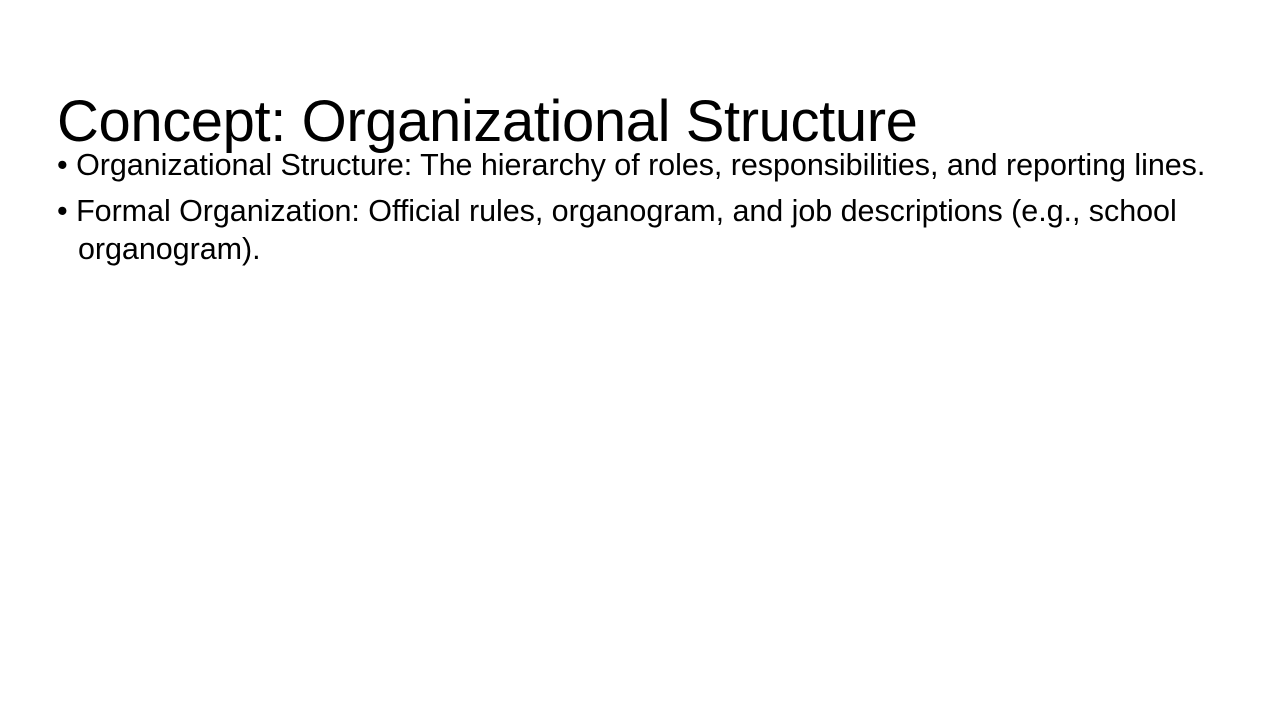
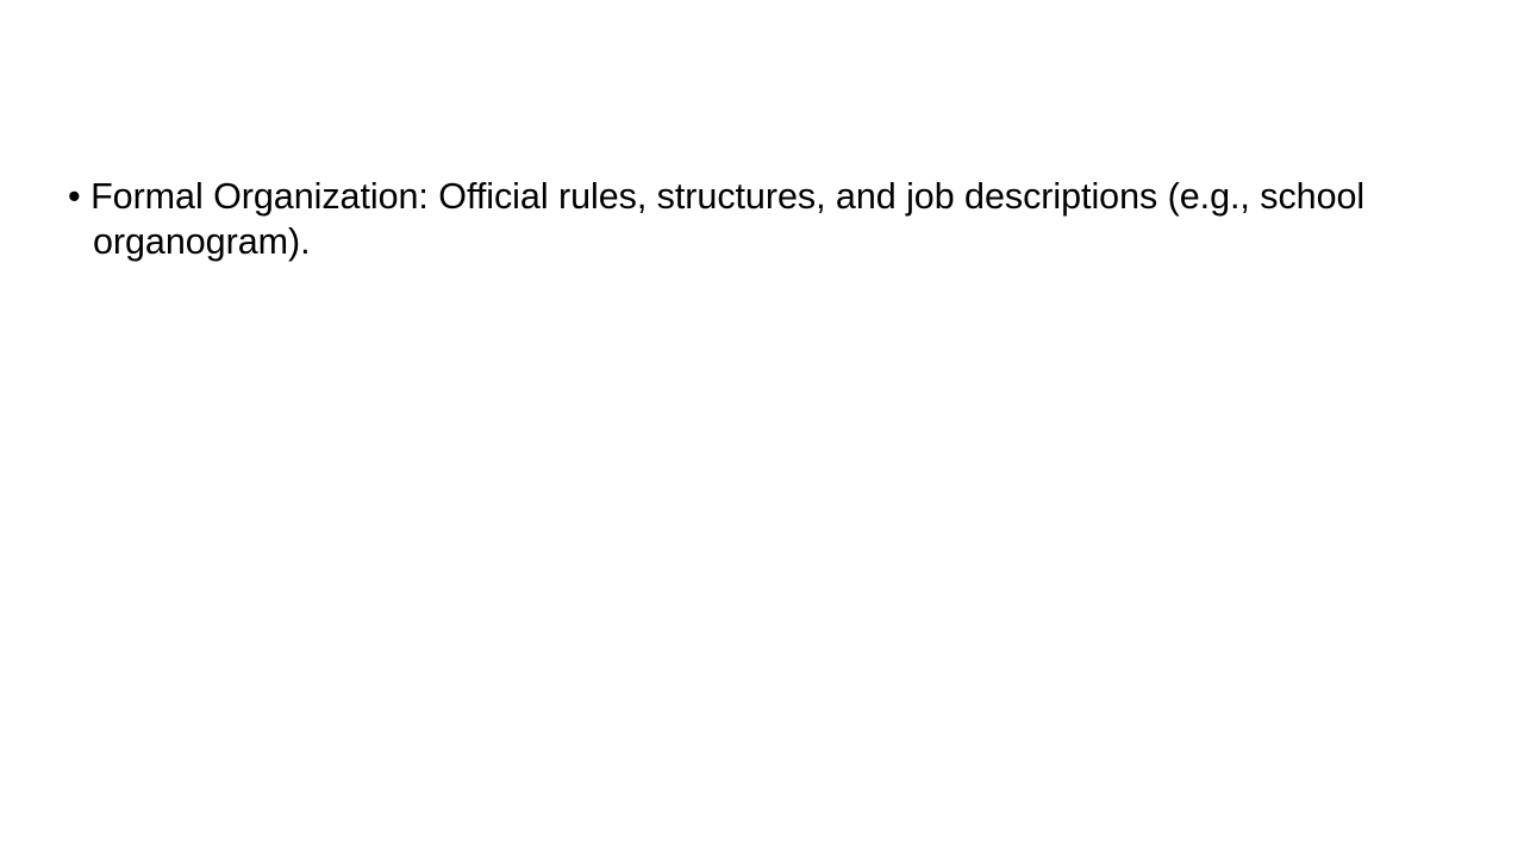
- Concept: Organizational Structure
- • Organizational Structure: The hierarchy of roles, responsibilities, and reporting lines.
- • Formal Organization: Official rules, organogram, and job descriptions (e.g., school organogram).
+ • Formal Organization: Official rules, structures, and job descriptions (e.g., school organogram).
